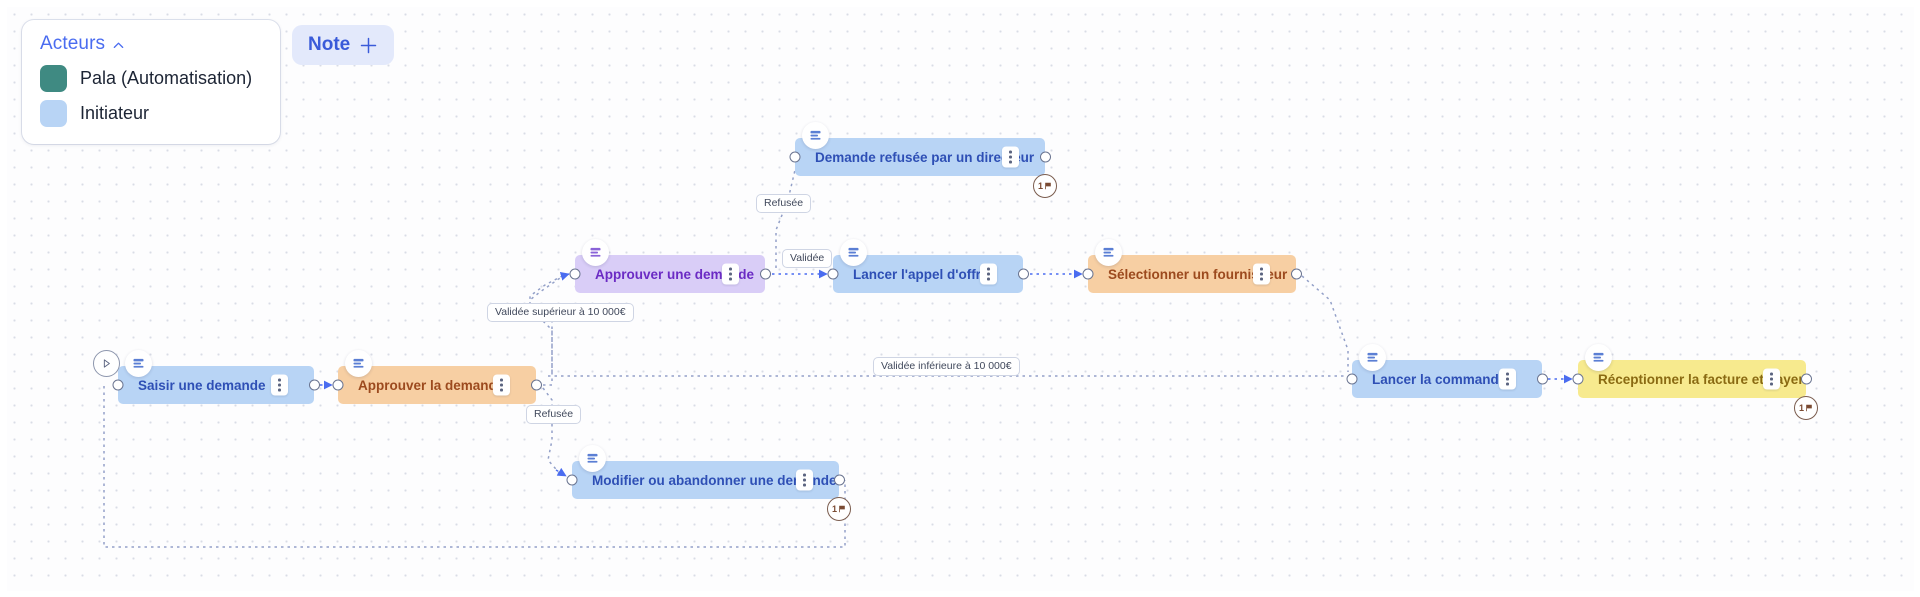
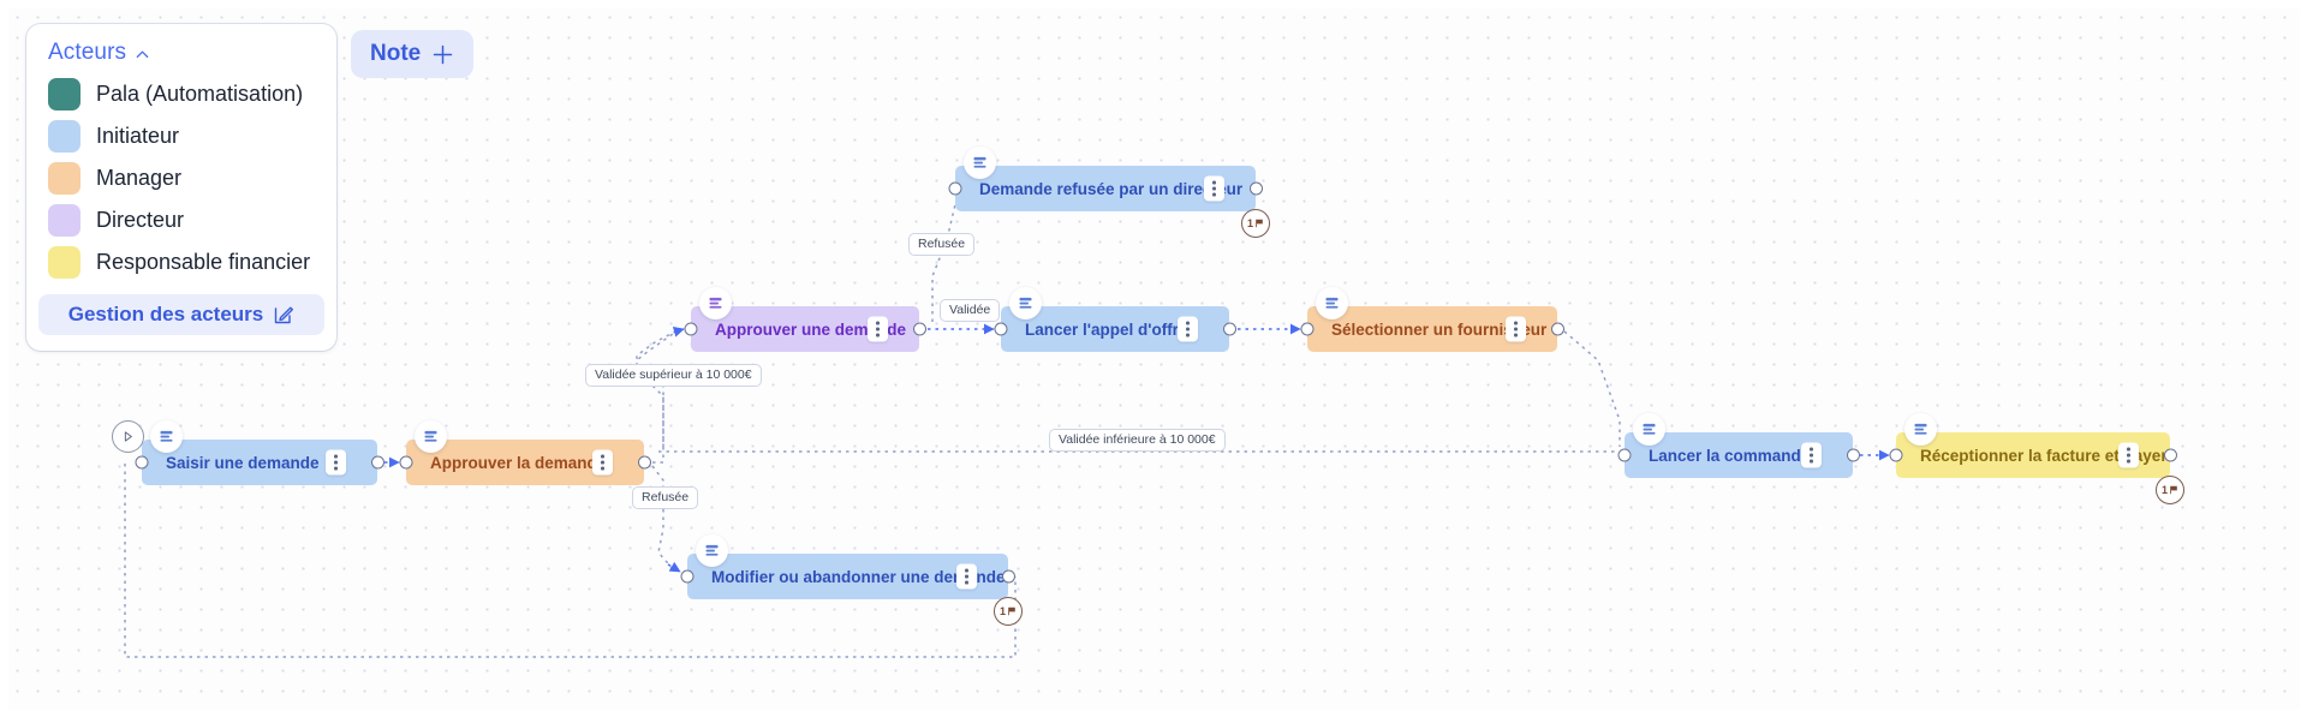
  Acteurs
  Pala (Automatisation)
  Initiateur
+ Manager
+ Directeur
+ Responsable financier
+ Gestion des acteurs
  Note
  Refusée
  Validée
  Validée supérieur à 10 000€
  Validée inférieure à 10 000€
  Refusée
  Demande refusée par un direur
  1
  Approuver une demde
  Lancer l'appel d'offr
  Sélectionner un fournieur
  Saisir une demande
  Approuver la deman
  Lancer la command
  Réceptionner la facture etye
  1
  Modifier ou abandonner une dende
  1
